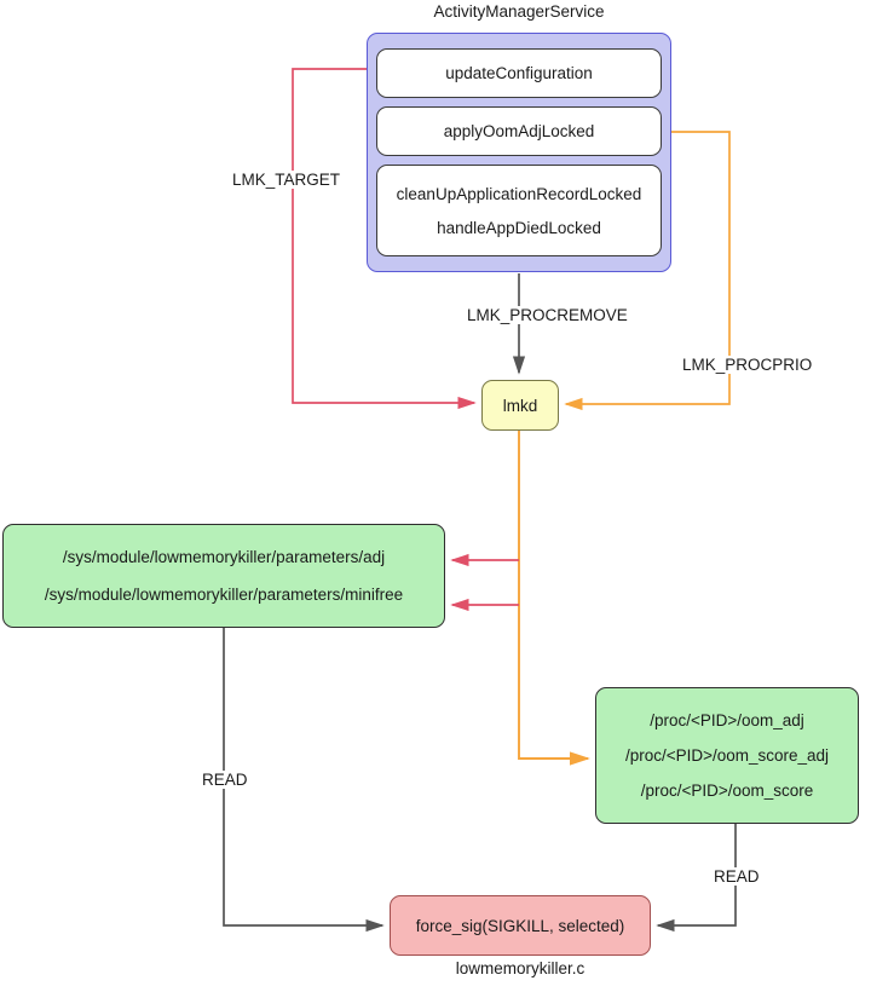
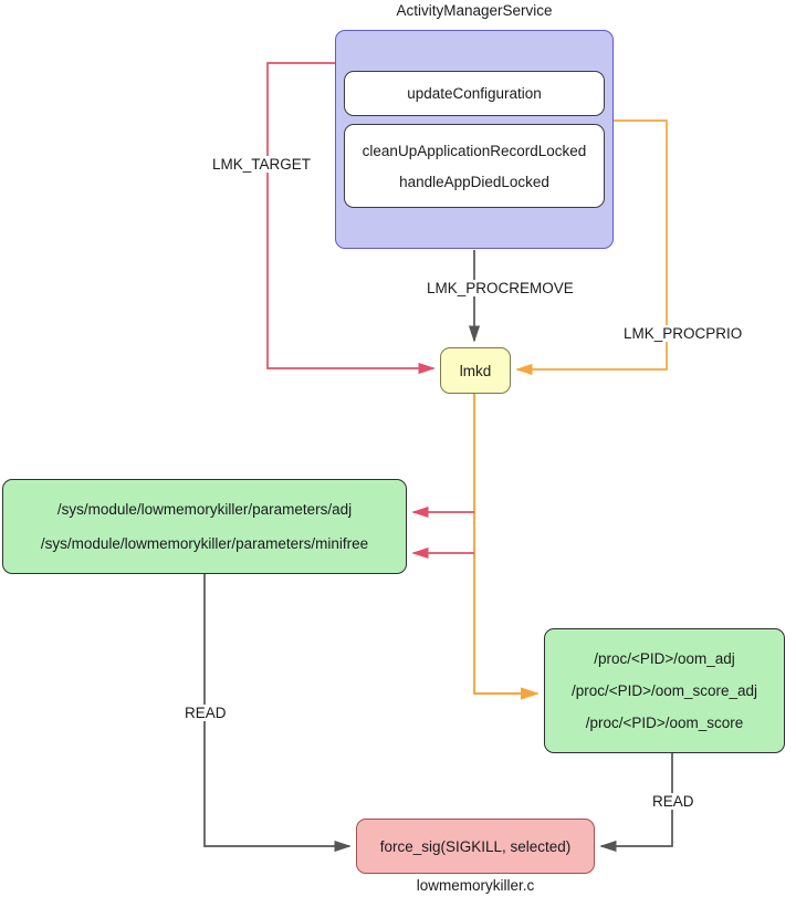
  ActivityManagerService
  updateConfiguration
- applyOomAdjLocked
  cleanUpApplicationRecordLocked
  handleAppDiedLocked
  lmkd
  /sys/module/lowmemorykiller/parameters/adj
  /sys/module/lowmemorykiller/parameters/minifree
  /proc/<PID>/oom_adj
  /proc/<PID>/oom_score_adj
  /proc/<PID>/oom_score
  force_sig(SIGKILL, selected)
  lowmemorykiller.c
  LMK_TARGET
  LMK_PROCREMOVE
  LMK_PROCPRIO
  READ
  READ
